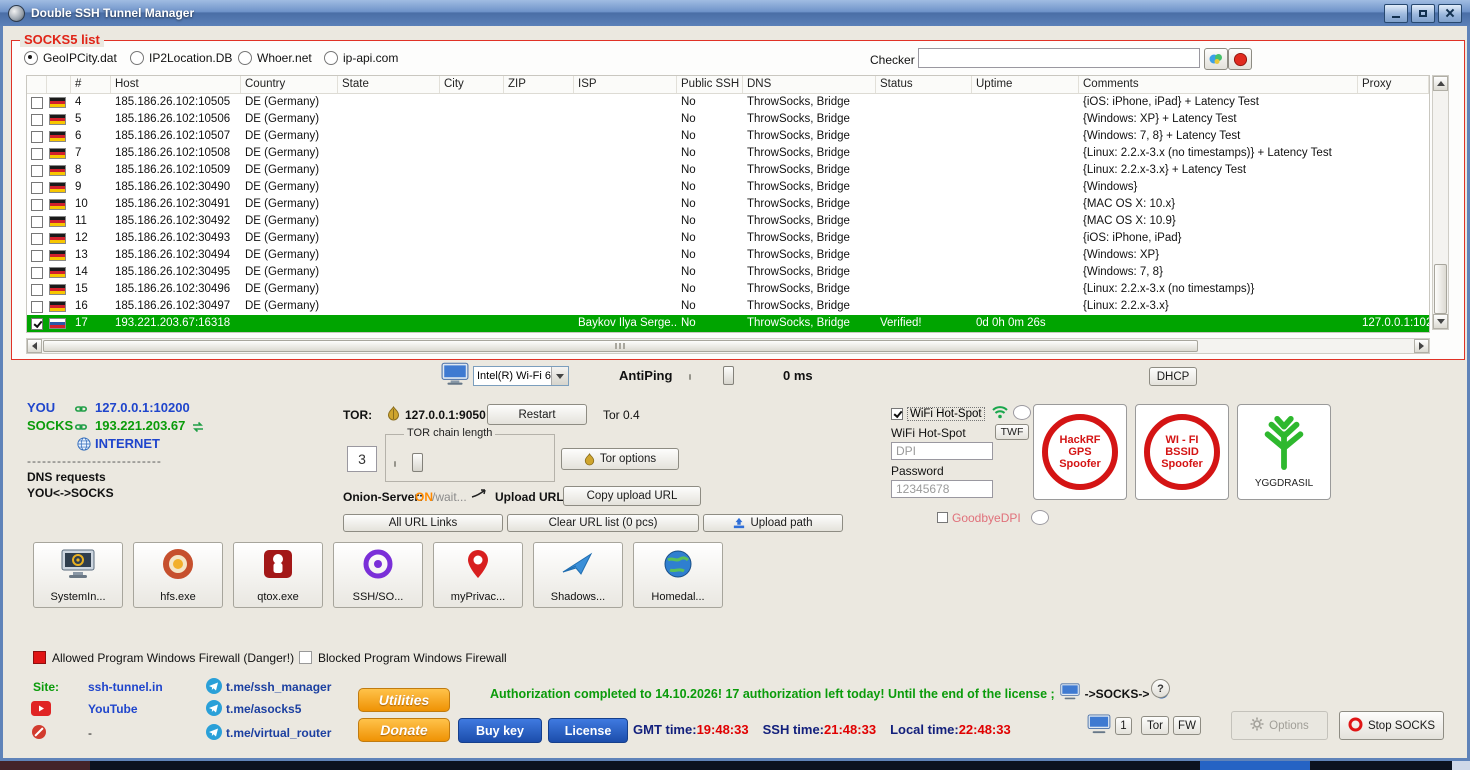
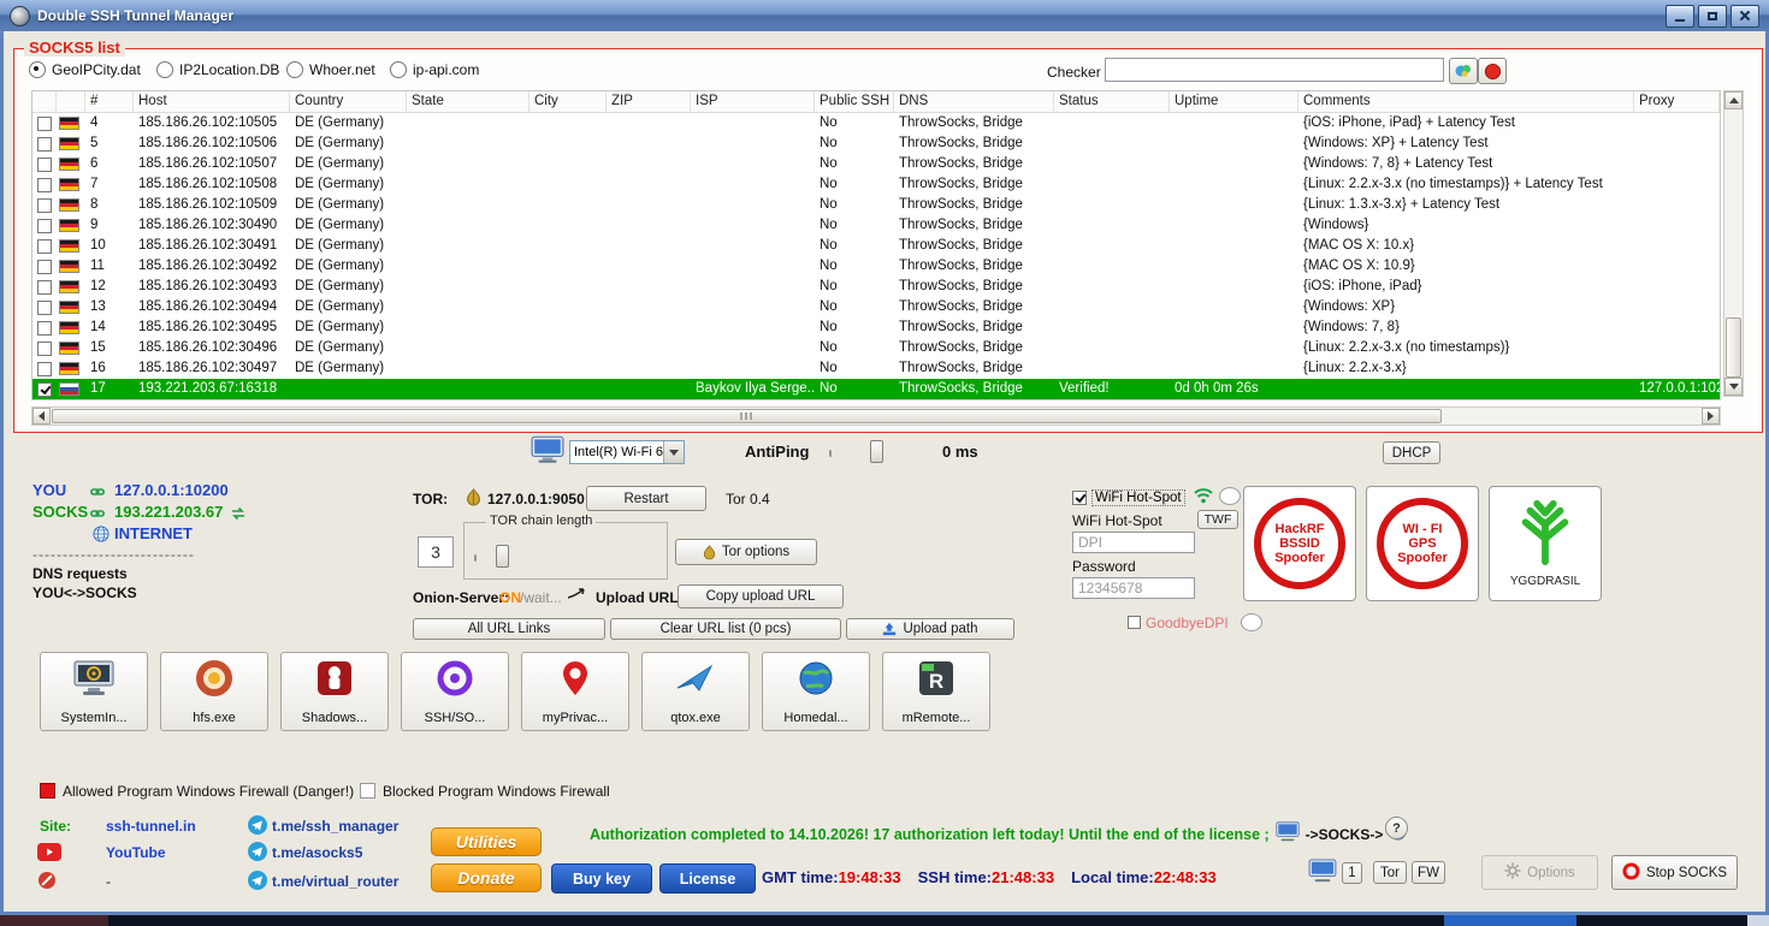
  Double SSH Tunnel Manager
  SOCKS5 list
  GeoIPCity.dat
  IP2Location.DB
  Whoer.net
  ip-api.com
  Checker
  #
  Host
  Country
  State
  City
  ZIP
  ISP
  Public SSH
  DNS
  Status
  Uptime
  Comments
  Proxy
  4
  185.186.26.102:10505
  DE (Germany)
  No
  ThrowSocks, Bridge
  {iOS: iPhone, iPad} + Latency Test
  5
  185.186.26.102:10506
  DE (Germany)
  No
  ThrowSocks, Bridge
  {Windows: XP} + Latency Test
  6
  185.186.26.102:10507
  DE (Germany)
  No
  ThrowSocks, Bridge
  {Windows: 7, 8} + Latency Test
  7
  185.186.26.102:10508
  DE (Germany)
  No
  ThrowSocks, Bridge
  {Linux: 2.2.x-3.x (no timestamps)} + Latency Test
  8
  185.186.26.102:10509
  DE (Germany)
  No
  ThrowSocks, Bridge
- {Linux: 2.2.x-3.x} + Latency Test
+ {Linux: 1.3.x-3.x} + Latency Test
  9
  185.186.26.102:30490
  DE (Germany)
  No
  ThrowSocks, Bridge
  {Windows}
  10
  185.186.26.102:30491
  DE (Germany)
  No
  ThrowSocks, Bridge
  {MAC OS X: 10.x}
  11
  185.186.26.102:30492
  DE (Germany)
  No
  ThrowSocks, Bridge
  {MAC OS X: 10.9}
  12
  185.186.26.102:30493
  DE (Germany)
  No
  ThrowSocks, Bridge
  {iOS: iPhone, iPad}
  13
  185.186.26.102:30494
  DE (Germany)
  No
  ThrowSocks, Bridge
  {Windows: XP}
  14
  185.186.26.102:30495
  DE (Germany)
  No
  ThrowSocks, Bridge
  {Windows: 7, 8}
  15
  185.186.26.102:30496
  DE (Germany)
  No
  ThrowSocks, Bridge
  {Linux: 2.2.x-3.x (no timestamps)}
  16
  185.186.26.102:30497
  DE (Germany)
  No
  ThrowSocks, Bridge
  {Linux: 2.2.x-3.x}
  17
  193.221.203.67:16318
  Baykov Ilya Serge..
  No
  ThrowSocks, Bridge
  Verified!
  0d 0h 0m 26s
  127.0.0.1:10
  Intel(R) Wi-Fi 6
  AntiPing
  0 ms
  DHCP
  YOU
  127.0.0.1:10200
  SOCKS
  193.221.203.67
  INTERNET
  ---------------------------
  DNS requests
  YOU<->SOCKS
  TOR:
  127.0.0.1:9050
  Restart
  Tor 0.4
  3
  TOR chain length
  Tor options
  Onion-Server:
  ON
  /wait...
  Upload URL
  Copy upload URL
  All URL Links
  Clear URL list (0 pcs)
  Upload path
  WiFi Hot-Spot
  TWF
  WiFi Hot-Spot
  DPI
  Password
  12345678
  GoodbyeDPI
  HackRF
- GPS
+ BSSID
  Spoofer
  WI - FI
- BSSID
+ GPS
  Spoofer
  YGGDRASIL
  SystemIn...
  hfs.exe
- qtox.exe
+ Shadows...
  SSH/SO...
  myPrivac...
- Shadows...
+ qtox.exe
  Homedal...
+ R
+ mRemote...
  Allowed Program Windows Firewall (Danger!)
  Blocked Program Windows Firewall
  Site:
  ssh-tunnel.in
  t.me/ssh_manager
  YouTube
  t.me/asocks5
  -
  t.me/virtual_router
  Utilities
  Donate
  Buy key
  License
  Authorization completed to 14.10.2026! 17 authorization left today! Until the end of the license ;
  ->SOCKS->
  ?
  GMT time:19:48:33
  SSH time:21:48:33
  Local time:22:48:33
  1
  Tor
  FW
  Options
  Stop SOCKS
